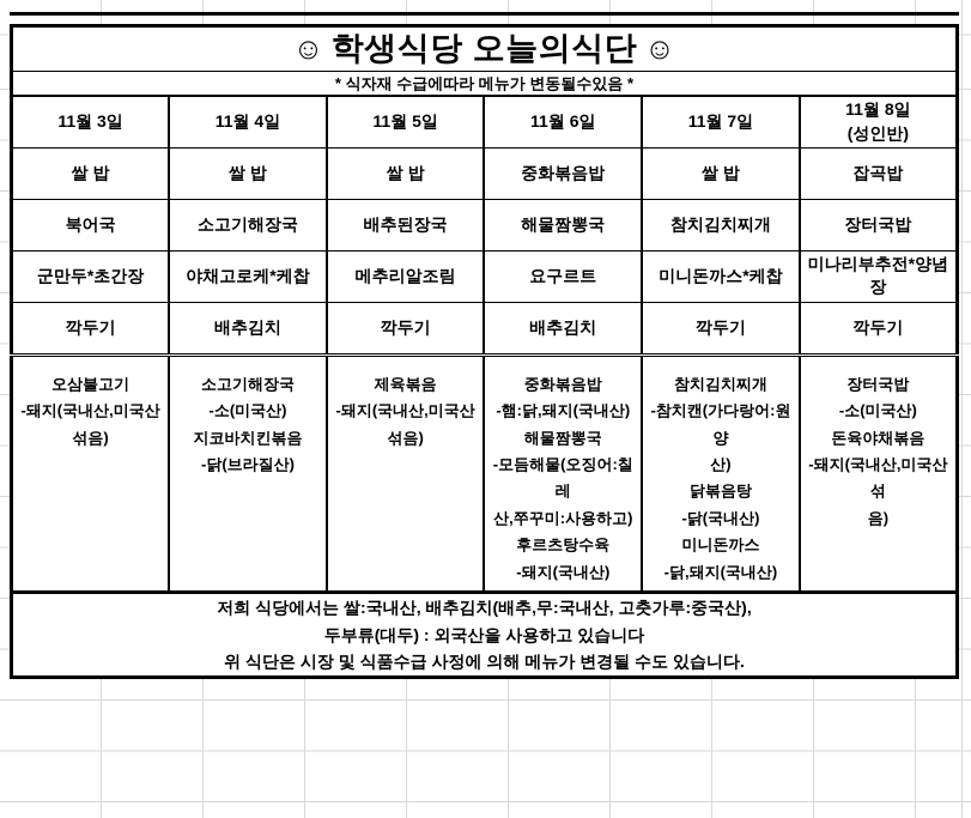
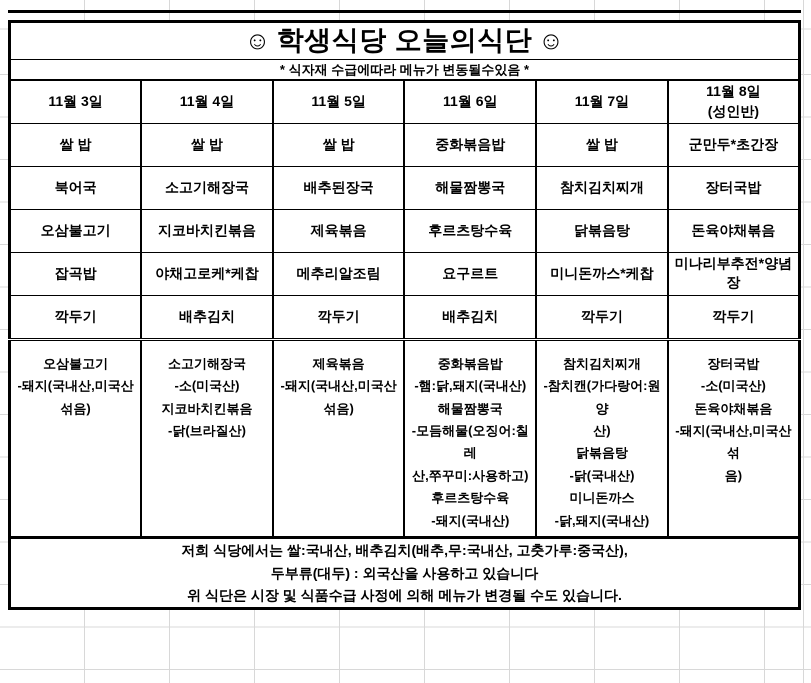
  ☺ 학생식당 오늘의식단 ☺
  * 식자재 수급에따라 메뉴가 변동될수있음 *
  11월 3일	11월 4일	11월 5일	11월 6일	11월 7일	11월 8일 (성인반)
- 쌀 밥	쌀 밥	쌀 밥	중화볶음밥	쌀 밥	잡곡밥
+ 쌀 밥	쌀 밥	쌀 밥	중화볶음밥	쌀 밥	군만두*초간장
  북어국	소고기해장국	배추된장국	해물짬뽕국	참치김치찌개	장터국밥
+ 오삼불고기	지코바치킨볶음	제육볶음	후르츠탕수육	닭볶음탕	돈육야채볶음
- 군만두*초간장	야채고로케*케찹	메추리알조림	요구르트	미니돈까스*케찹	미나리부추전*양념장
+ 잡곡밥	야채고로케*케찹	메추리알조림	요구르트	미니돈까스*케찹	미나리부추전*양념장
  깍두기	배추김치	깍두기	배추김치	깍두기	깍두기
  오삼불고기 -돼지(국내산,미국산 섞음)	소고기해장국 -소(미국산) 지코바치킨볶음 -닭(브라질산)	제육볶음 -돼지(국내산,미국산 섞음)	중화볶음밥 -햄:닭,돼지(국내산) 해물짬뽕국 -모듬해물(오징어:칠레 산,쭈꾸미:사용하고) 후르츠탕수육 -돼지(국내산)	참치김치찌개 -참치캔(가다랑어:원양 산) 닭볶음탕 -닭(국내산) 미니돈까스 -닭,돼지(국내산)	장터국밥 -소(미국산) 돈육야채볶음 -돼지(국내산,미국산섞 음)
  저희 식당에서는 쌀:국내산, 배추김치(배추,무:국내산, 고춧가루:중국산), 두부류(대두) : 외국산을 사용하고 있습니다 위 식단은 시장 및 식품수급 사정에 의해 메뉴가 변경될 수도 있습니다.
